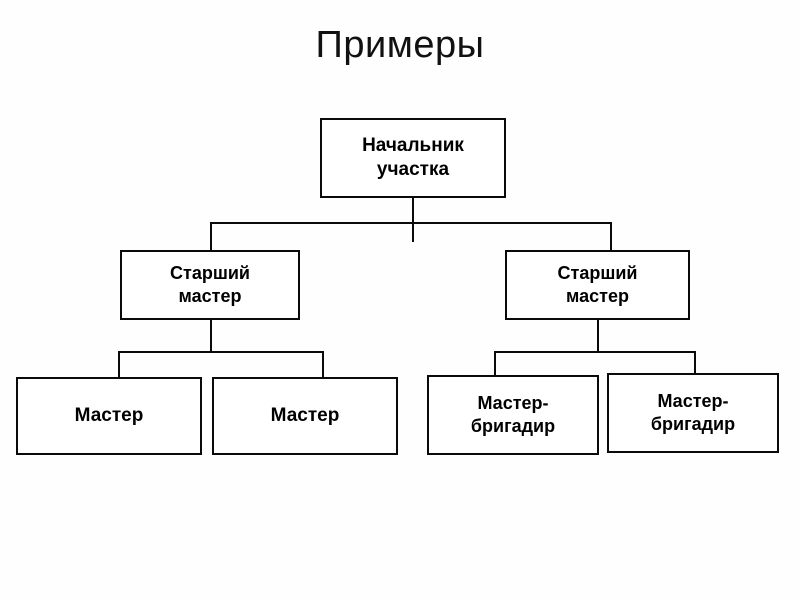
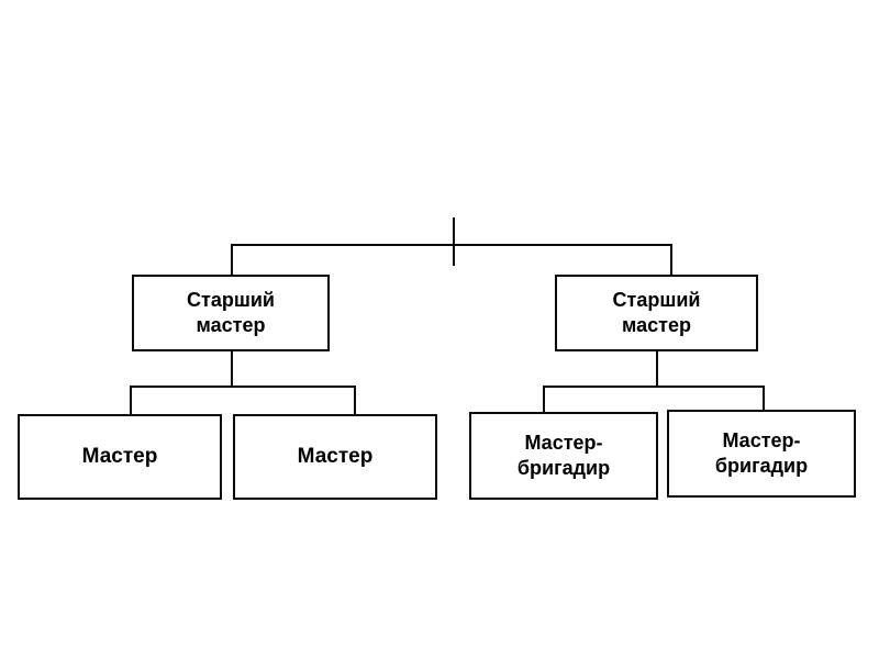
- Примеры
- Начальник
- участка
  Старший
  мастер
  Старший
  мастер
  Мастер
  Мастер
  Мастер-
  бригадир
  Мастер-
  бригадир
